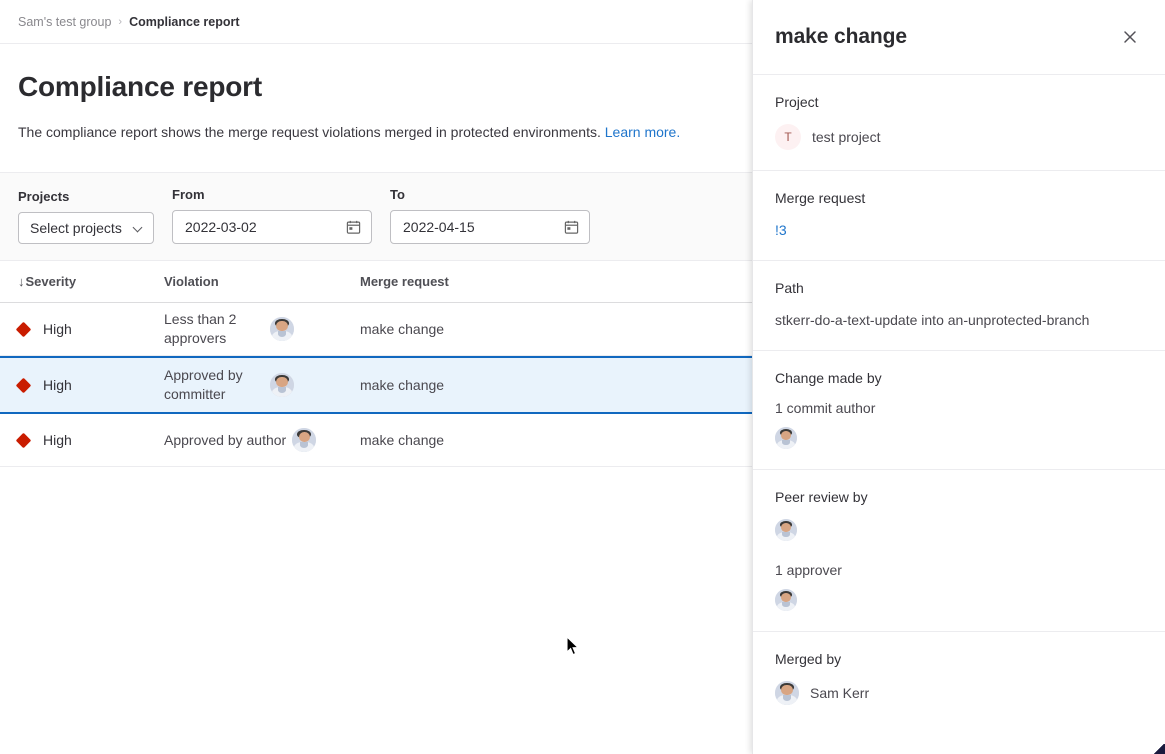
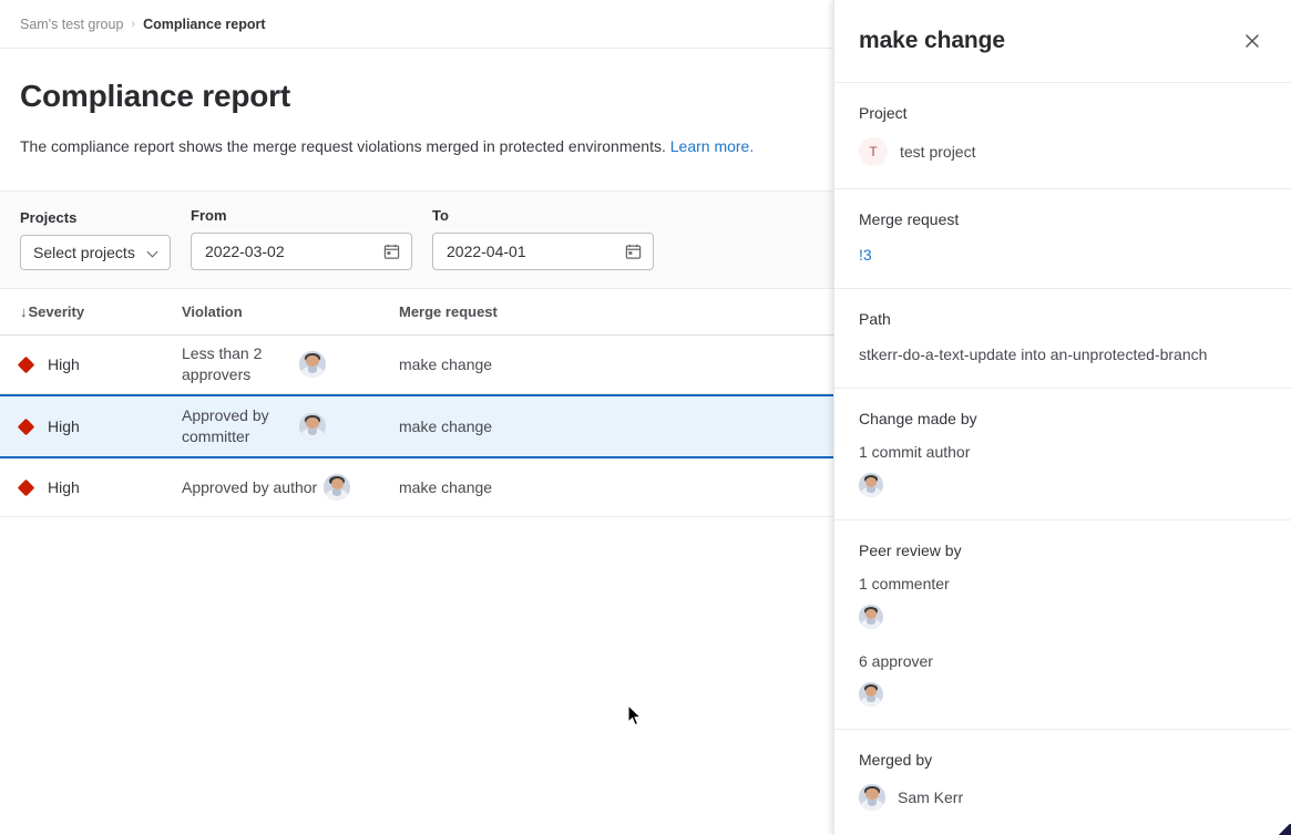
  Sam's test group
  ›
  Compliance report
  Compliance report
  The compliance report shows the merge request violations merged in protected environments. Learn more.
  Projects
  Select projects
  From
  2022-03-02
  To
- 2022-04-15
+ 2022-04-01
  ↓
  Severity
  Violation
  Merge request
  High
  Less than 2 approvers
  make change
  High
  Approved by committer
  make change
  High
  Approved by author
  make change
  make change
  Project
  T
  test project
  Merge request
  !3
  Path
  stkerr-do-a-text-update into an-unprotected-branch
  Change made by
  1 commit author
  Peer review by
+ 1 commenter
- 1 approver
+ 6 approver
  Merged by
  Sam Kerr
